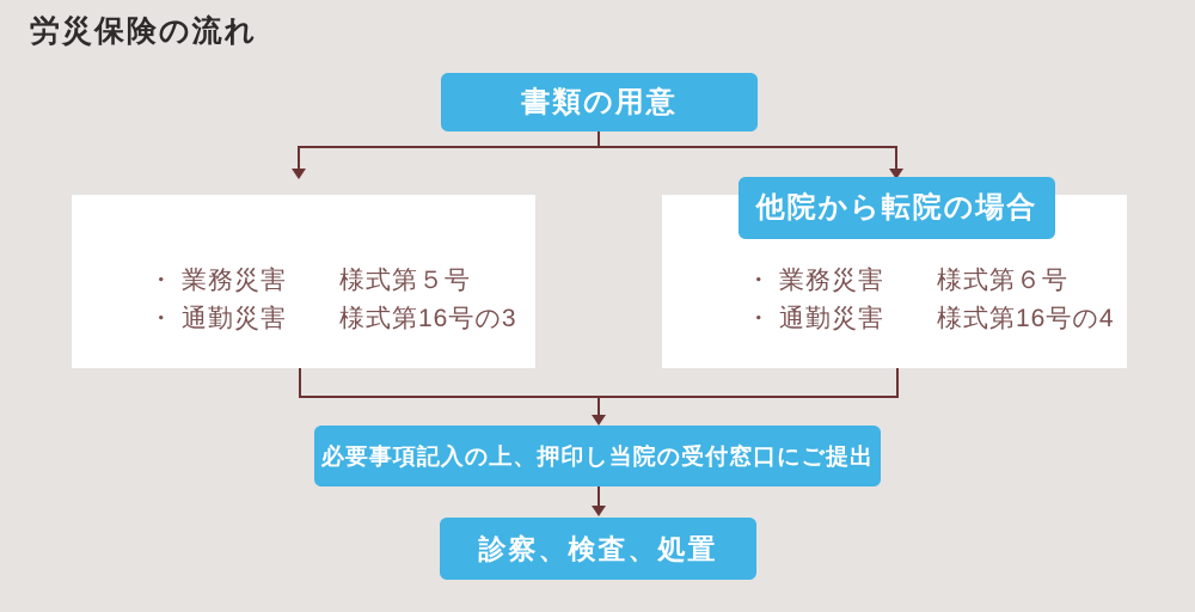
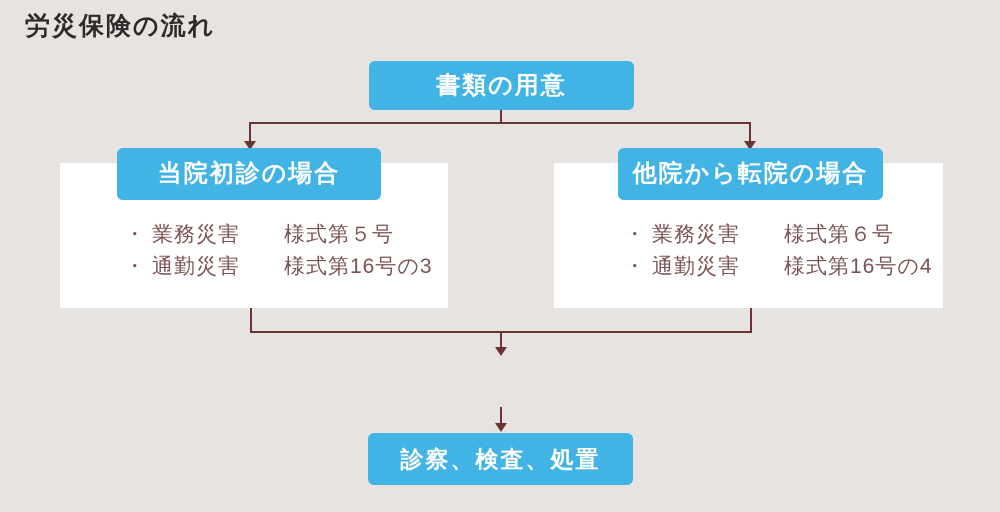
  労災保険の流れ
  書類の用意
+ 当院初診の場合
  ・
  業務災害
  様式第５号
  ・
  通勤災害
  様式第16号の3
  他院から転院の場合
  ・
  業務災害
  様式第６号
  ・
  通勤災害
  様式第16号の4
- 必要事項記入の上、押印し当院の受付窓口にご提出
  診察、検査、処置
